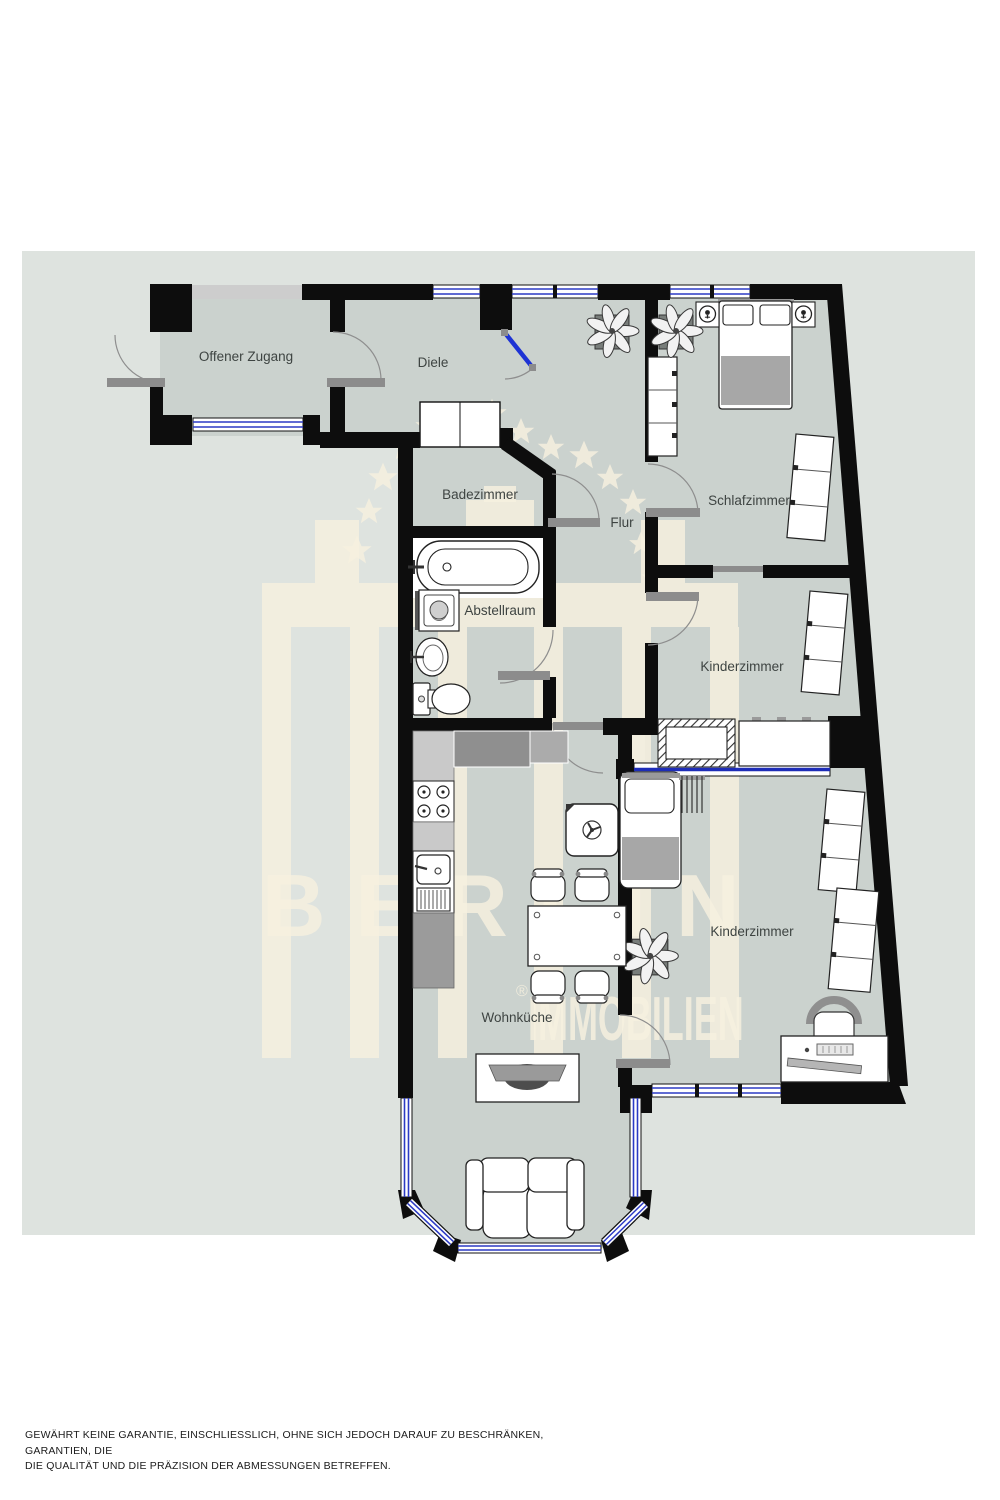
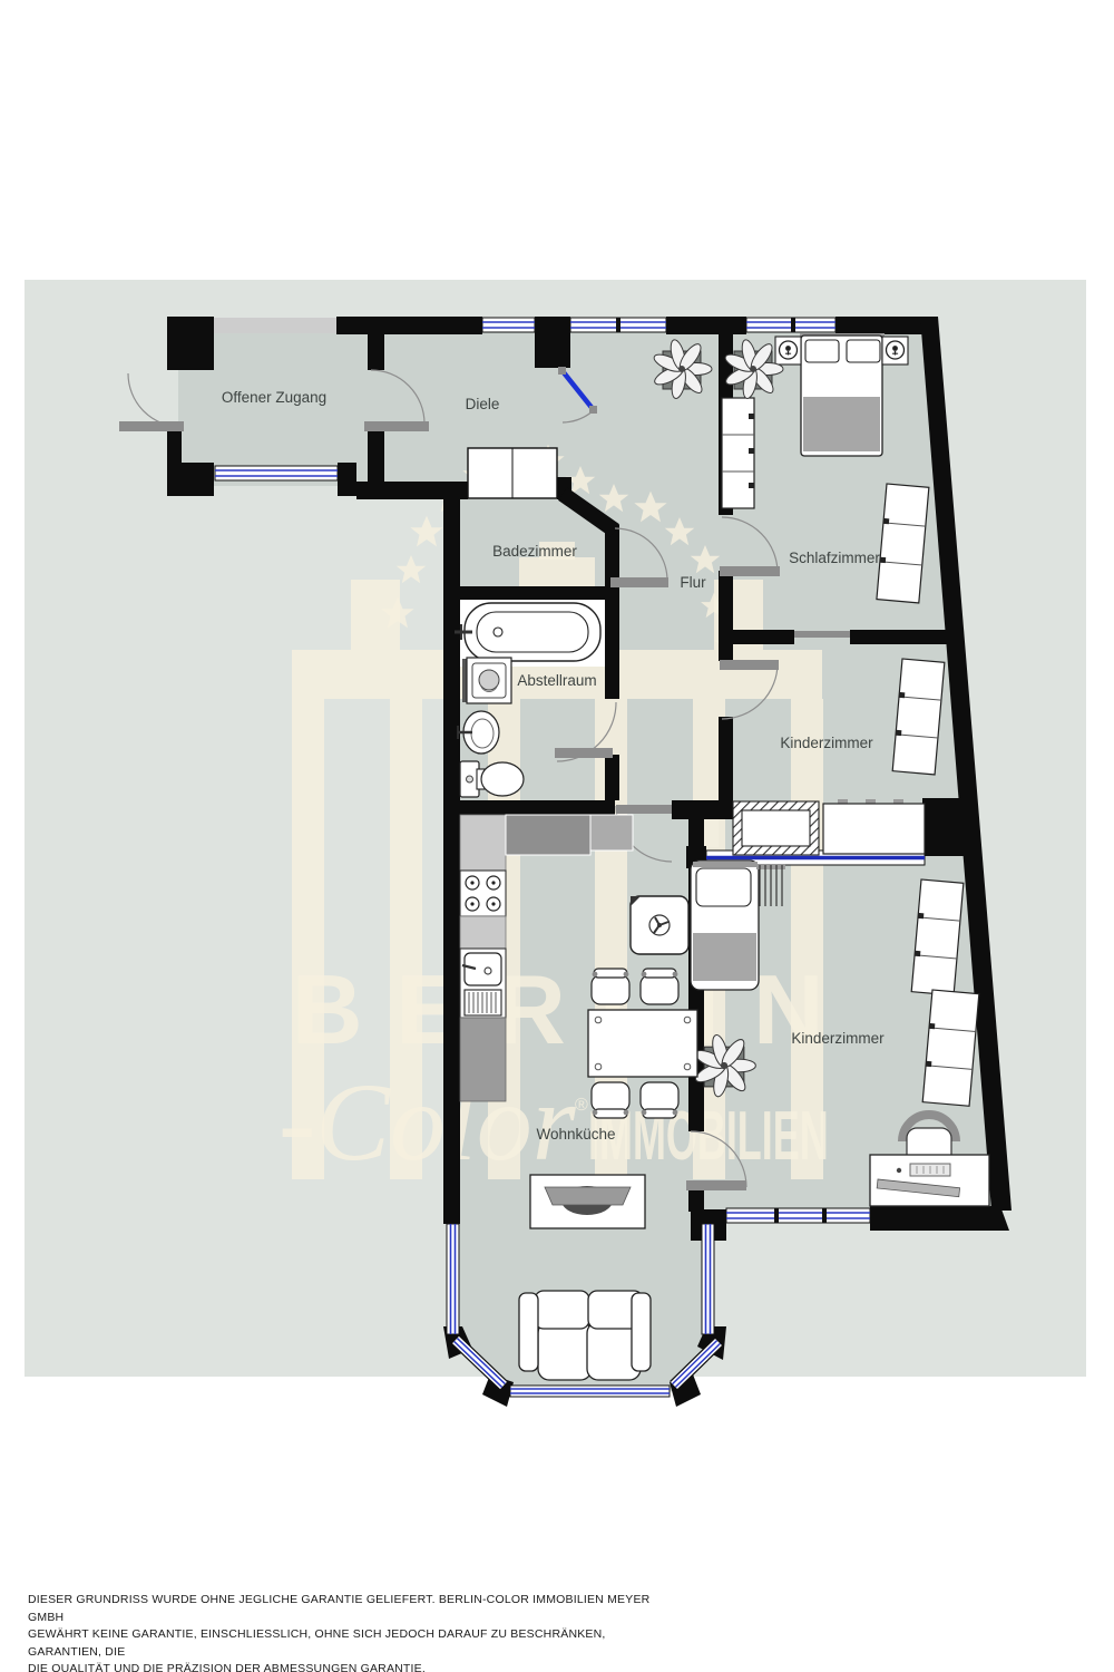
+ -Color
  ®
  IMMOILIEN
  Offener Zugang
  Diele
  Badezimmer
  Flur
  Abstellraum
  Schlafzimmer
  Kinderzimmer
  Kinderzimmer
  Wohnküche
+ DIESER GRUNDRISS WURDE OHNE JEGLICHE GARANTIE GELIEFERT. BERLIN-COLOR IMMOBILIEN MEYER GMBH
  GEWÄHRT KEINE GARANTIE, EINSCHLIESSLICH, OHNE SICH JEDOCH DARAUF ZU BESCHRÄNKEN, GARANTIEN, DIE
- DIE QUALITÄT UND DIE PRÄZISION DER ABMESSUNGEN BETREFFEN.
+ DIE QUALITÄT UND DIE PRÄZISION DER ABMESSUNGEN GARANTIE.
